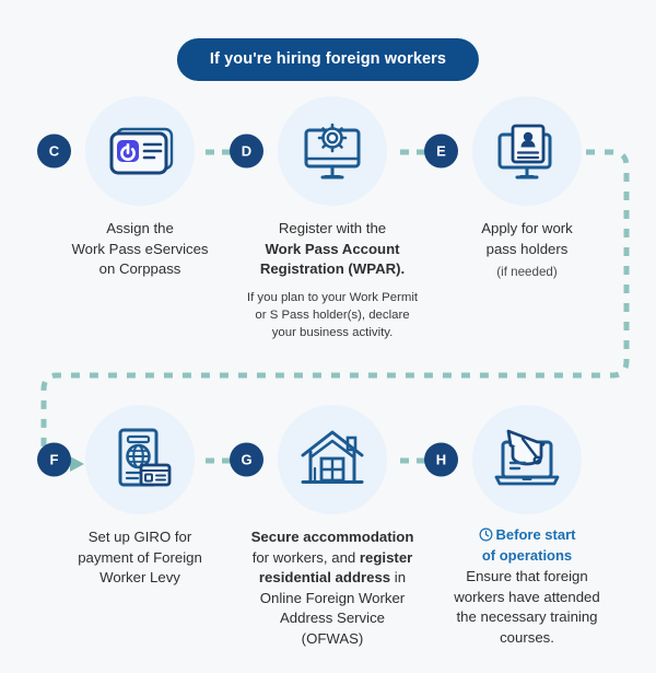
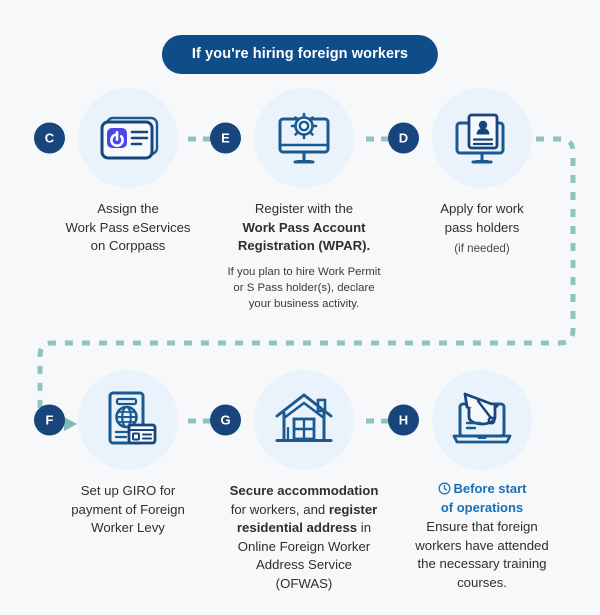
  If you're hiring foreign workers
  C
  Assign the
  Work Pass eServices
  on Corppass
- D
+ E
  Register with the
  Work Pass Account
  Registration (WPAR).
- If you plan to your Work Permit or S Pass holder(s), declare your business activity.
+ If you plan to hire Work Permit or S Pass holder(s), declare your business activity.
- E
+ D
  Apply for work
  pass holders
  (if needed)
  F
  Set up GIRO for
  payment of Foreign
  Worker Levy
  G
  Secure accommodation
  for workers, and register
  residential address in
  Online Foreign Worker
  Address Service
  (OFWAS)
  H
  Before start
  of operations
  Ensure that foreign
  workers have attended
  the necessary training
  courses.
